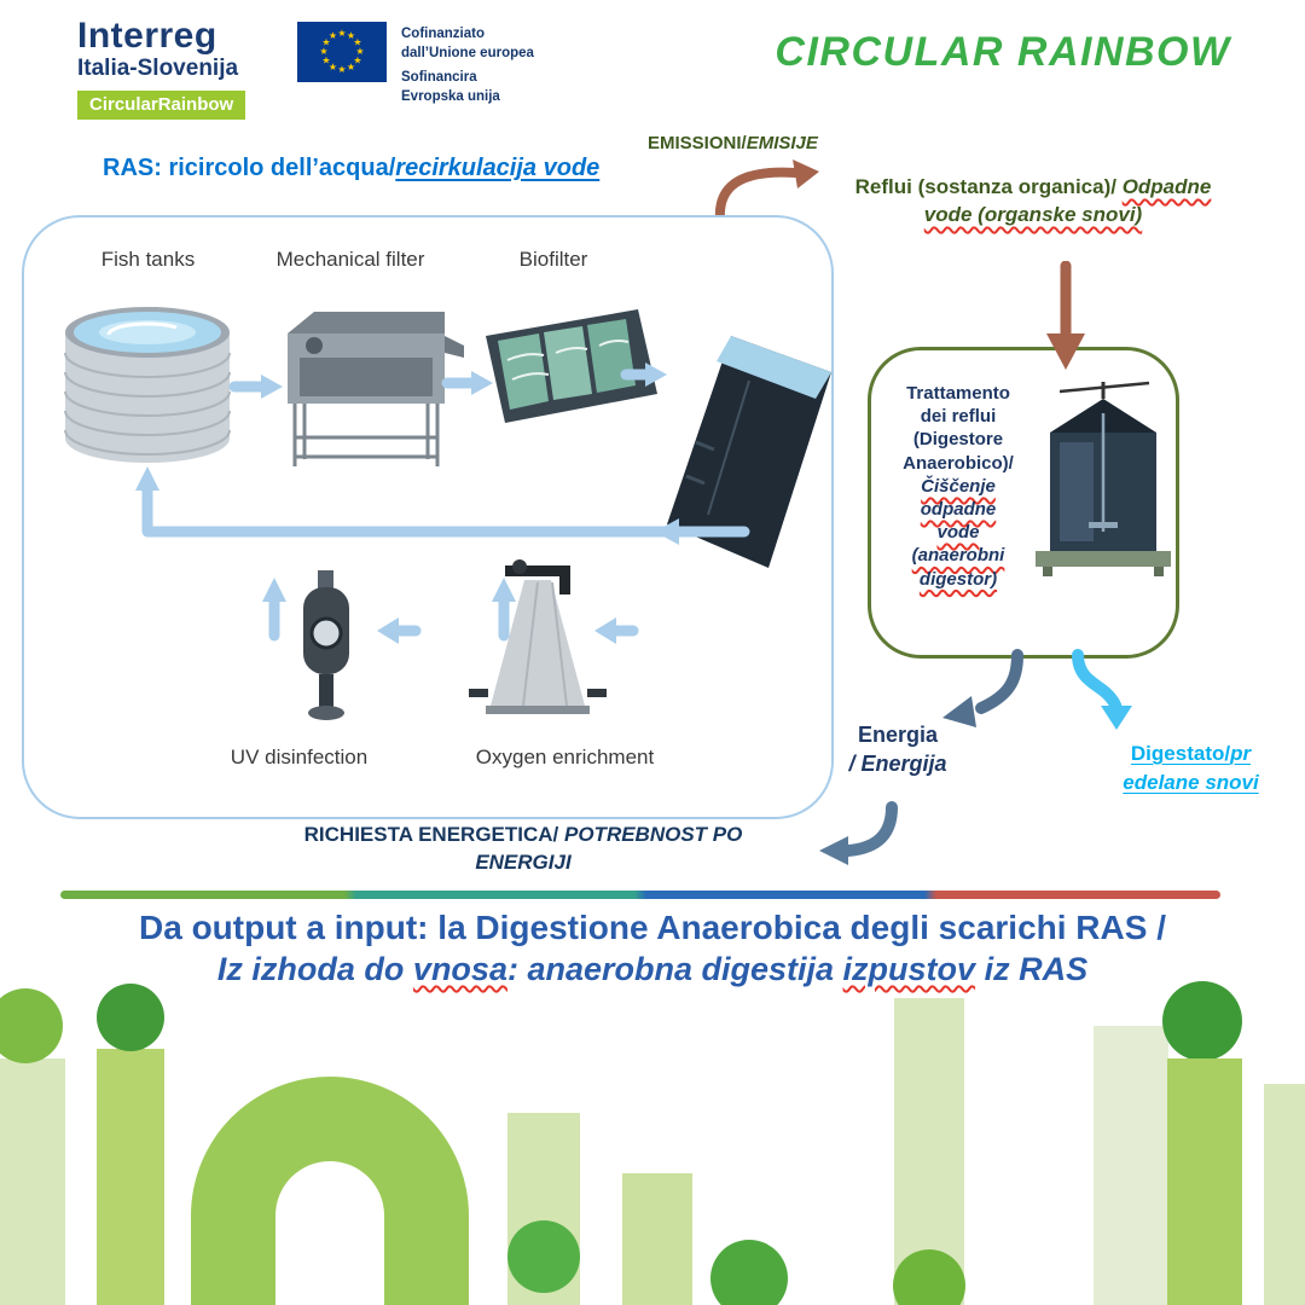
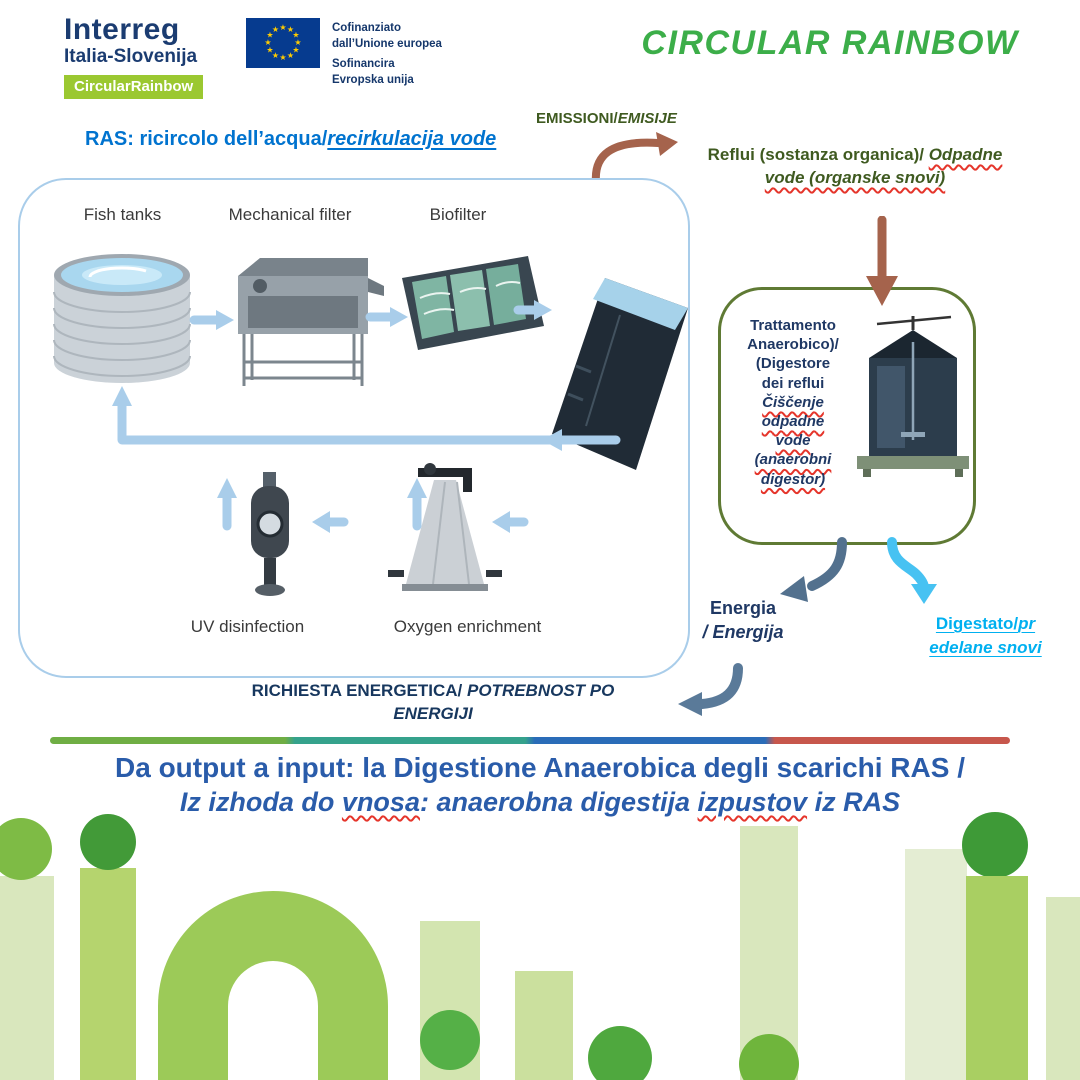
  Interreg
  Italia-Slovenija
  CircularRainbow
  ★
  ★
  ★
  ★
  ★
  ★
  ★
  ★
  ★
  ★
  ★
  ★
  Cofinanziato
  dall’Unione europea
  Sofinancira
  Evropska unija
  CIRCULAR RAINBOW
  RAS: ricircolo dell’acqua/recirkulacija vode
  EMISSIONI/EMISIJE
  Reflui (sostanza organica)/ Odpadne vode (organske snovi)
  Fish tanks
  Mechanical filter
  Biofilter
  UV disinfection
  Oxygen enrichment
  Trattamento
- dei reflui
+ Anaerobico)/
  (Digestore
- Anaerobico)/
+ dei reflui
  Čiščenje
  odpadne
  vode
  (anaerobni
  digestor)
  Energia
  / Energija
  Digestato/pr
  edelane snovi
  RICHIESTA ENERGETICA/ POTREBNOST PO ENERGIJI
  Da output a input: la Digestione Anaerobica degli scarichi RAS /
  Iz izhoda do vnosa: anaerobna digestija izpustov iz RAS
